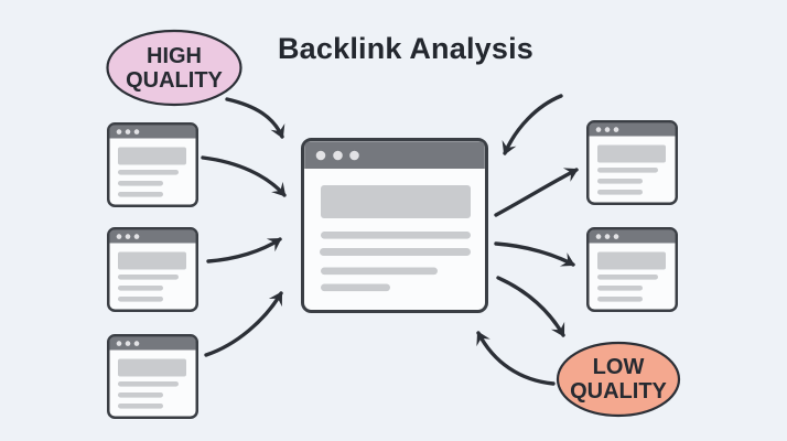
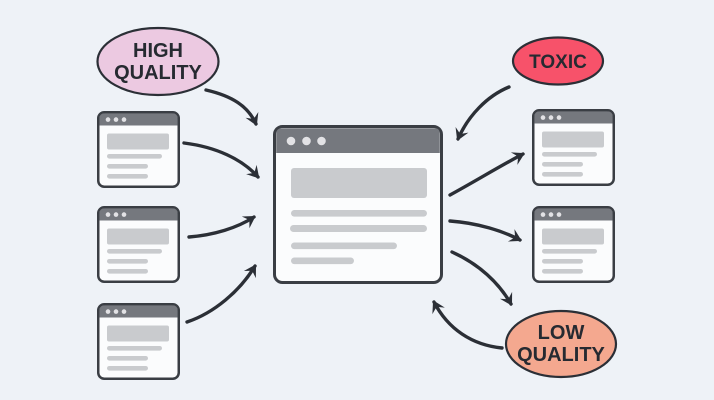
- Backlink Analysis
  HIGH
  QUALITY
+ TOXIC
  LOW
  QUALITY
